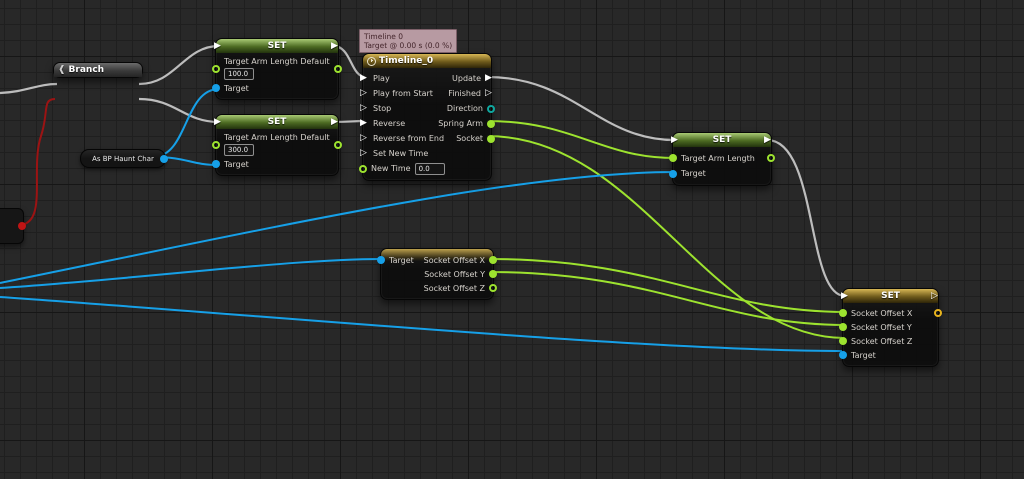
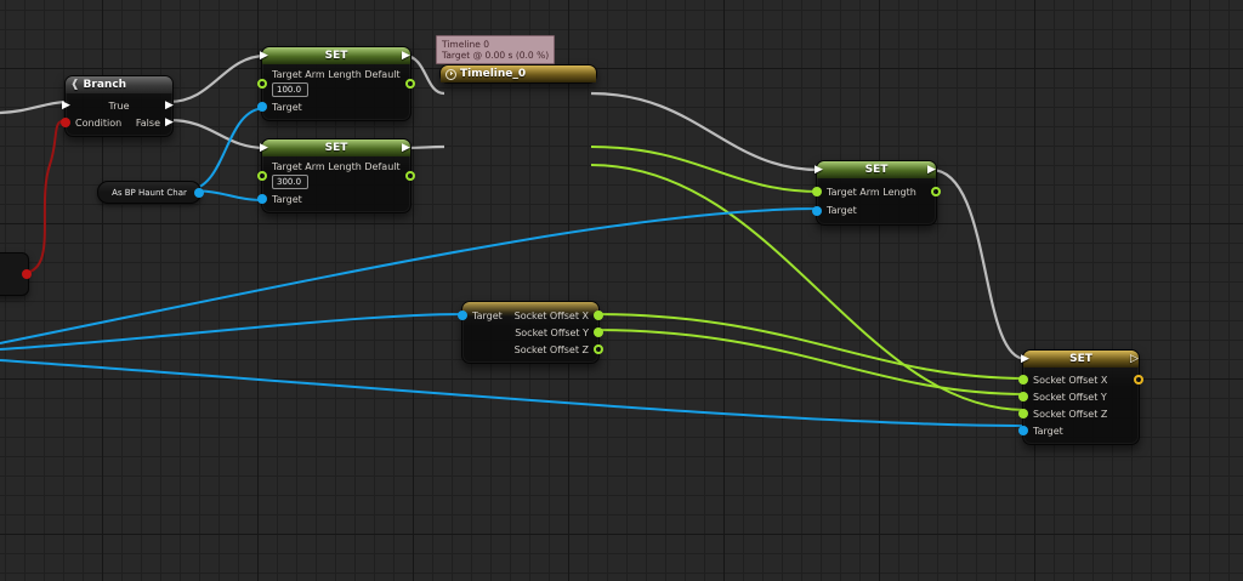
  Timeline 0
  Target @ 0.00 s (0.0 %)
  ❰
  Branch
+ True
+ Condition
+ False
  SET
  Target Arm Length Default
  100.0
  Target
  SET
  Target Arm Length Default
  300.0
  Target
  Timeline_0
- Play
- Update
- Play from Start
- Finished
- Stop
- Direction
- Reverse
- Spring Arm
- Reverse from End
- Socket
- Set New Time
- New Time
- 0.0
  As BP Haunt Char
  SET
  Target Arm Length
  Target
  Target
  Socket Offset X
  Socket Offset Y
  Socket Offset Z
  SET
  Socket Offset X
  Socket Offset Y
  Socket Offset Z
  Target
